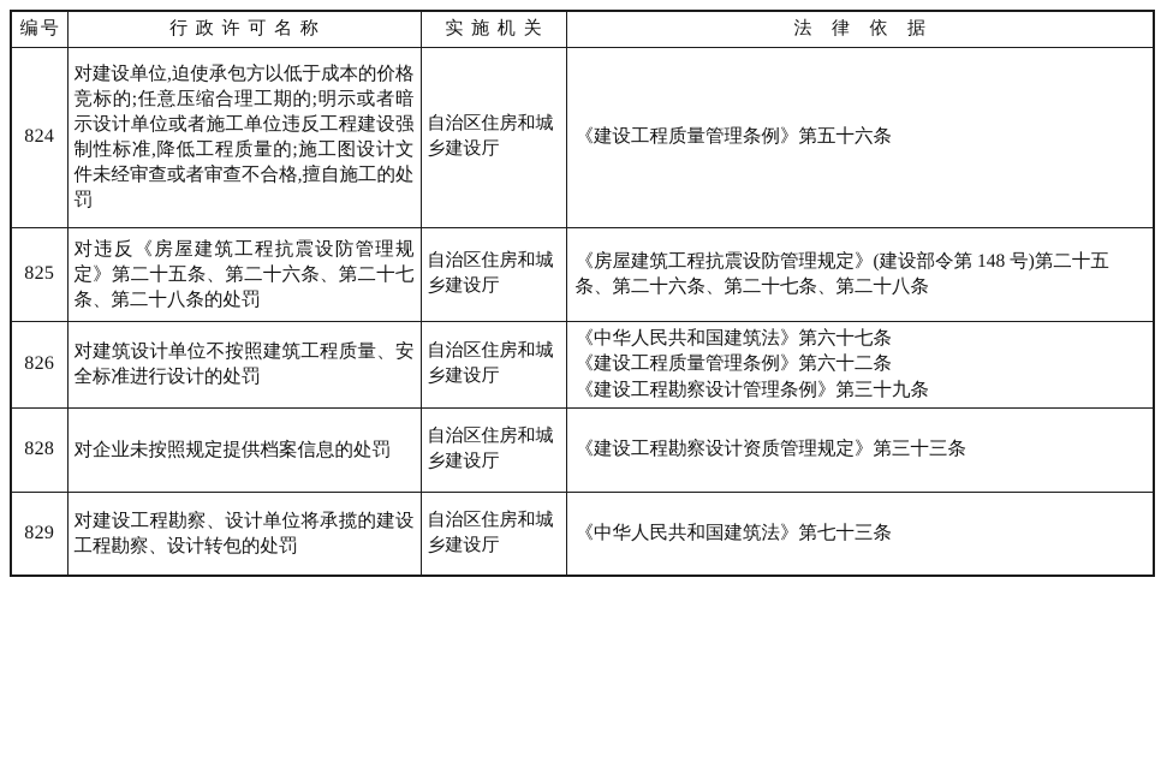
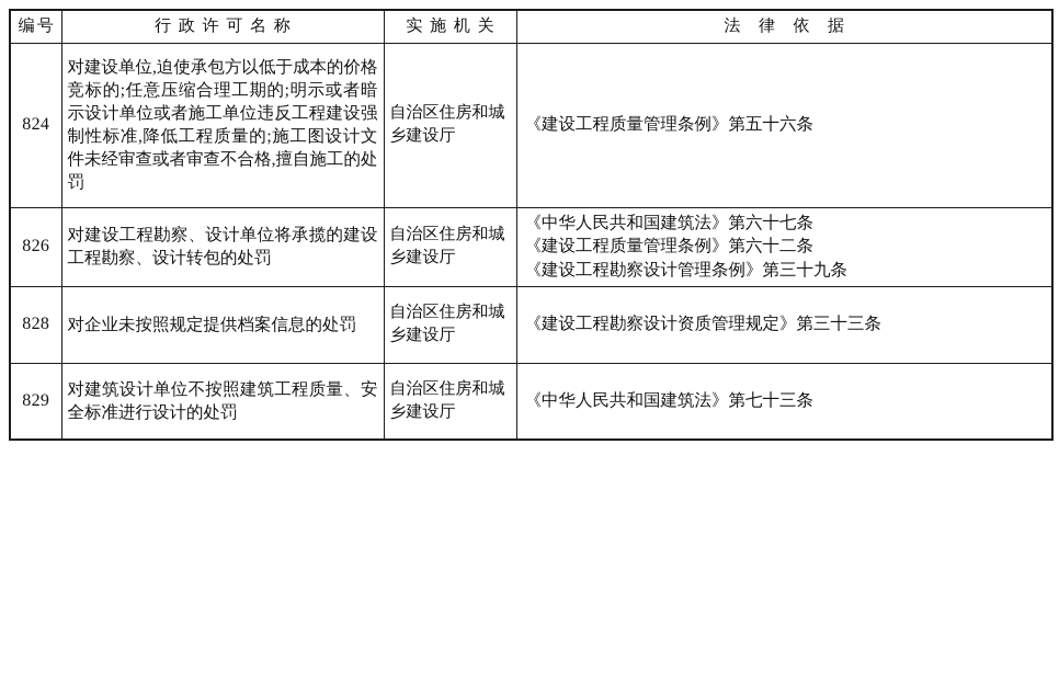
  编号	行政许可名称	实施机关	法律依据
  824	对建设单位,迫使承包方以低于成本的价格竞标的;任意压缩合理工期的;明示或者暗示设计单位或者施工单位违反工程建设强制性标准,降低工程质量的;施工图设计文件未经审查或者审查不合格,擅自施工的处罚	自治区住房和城乡建设厅	《建设工程质量管理条例》第五十六条
- 825	对违反《房屋建筑工程抗震设防管理规定》第二十五条、第二十六条、第二十七条、第二十八条的处罚	自治区住房和城乡建设厅	《房屋建筑工程抗震设防管理规定》(建设部令第 148 号)第二十五条、第二十六条、第二十七条、第二十八条
- 826	对建筑设计单位不按照建筑工程质量、安全标准进行设计的处罚	自治区住房和城乡建设厅	《中华人民共和国建筑法》第六十七条 《建设工程质量管理条例》第六十二条 《建设工程勘察设计管理条例》第三十九条
+ 826	对建设工程勘察、设计单位将承揽的建设工程勘察、设计转包的处罚	自治区住房和城乡建设厅	《中华人民共和国建筑法》第六十七条 《建设工程质量管理条例》第六十二条 《建设工程勘察设计管理条例》第三十九条
  828	对企业未按照规定提供档案信息的处罚	自治区住房和城乡建设厅	《建设工程勘察设计资质管理规定》第三十三条
- 829	对建设工程勘察、设计单位将承揽的建设工程勘察、设计转包的处罚	自治区住房和城乡建设厅	《中华人民共和国建筑法》第七十三条
+ 829	对建筑设计单位不按照建筑工程质量、安全标准进行设计的处罚	自治区住房和城乡建设厅	《中华人民共和国建筑法》第七十三条
